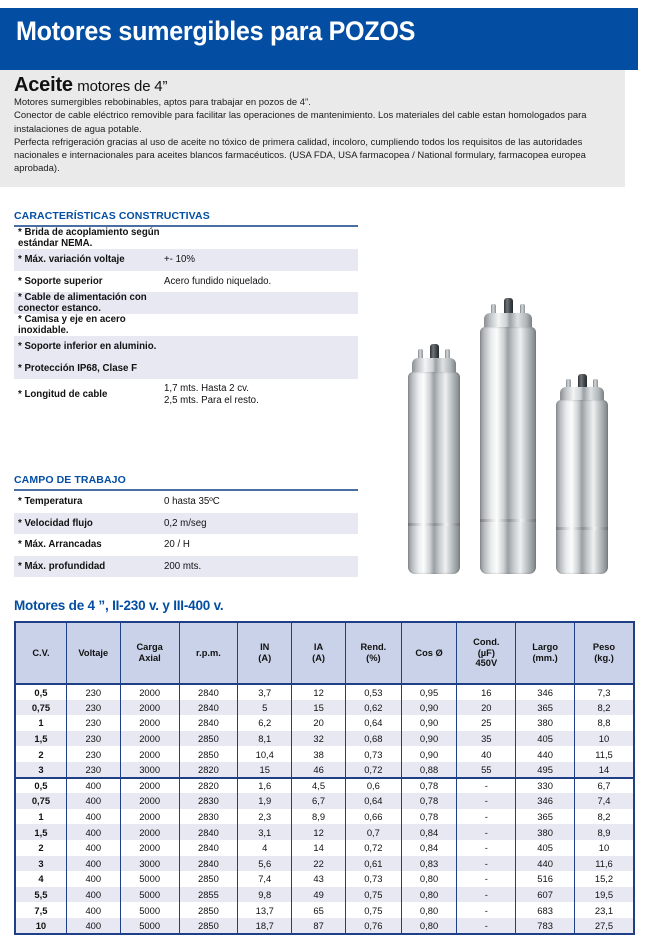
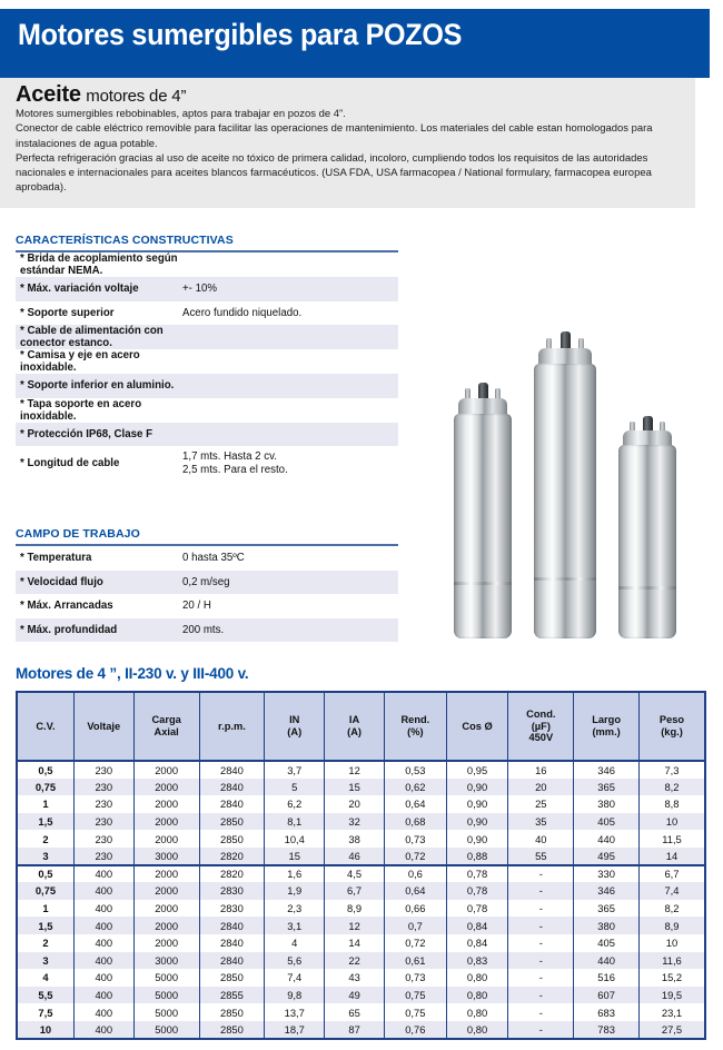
  Motores sumergibles para POZOS
  Aceite motores de 4”
  Motores sumergibles rebobinables, aptos para trabajar en pozos de 4”.
  Conector de cable eléctrico removible para facilitar las operaciones de mantenimiento. Los materiales del cable estan homologados para instalaciones de agua potable.
  Perfecta refrigeración gracias al uso de aceite no tóxico de primera calidad, incoloro, cumpliendo todos los requisitos de las autoridades nacionales e internacionales para aceites blancos farmacéuticos. (USA FDA, USA farmacopea / National formulary, farmacopea europea aprobada).
  CARACTERÍSTICAS CONSTRUCTIVAS
  * Brida de acoplamiento según estándar NEMA.
  * Máx. variación voltaje	+- 10%
  * Soporte superior	Acero fundido niquelado.
  * Cable de alimentación con conector estanco.
  * Camisa y eje en acero inoxidable.
  * Soporte inferior en aluminio.
+ * Tapa soporte en acero inoxidable.
  * Protección IP68, Clase F
  * Longitud de cable	1,7 mts. Hasta 2 cv.2,5 mts. Para el resto.
  CAMPO DE TRABAJO
  * Temperatura	0 hasta 35ºC
  * Velocidad flujo	0,2 m/seg
  * Máx. Arrancadas	20 / H
  * Máx. profundidad	200 mts.
  Motores de 4 ”, II-230 v. y III-400 v.
  C.V.	Voltaje	CargaAxial	r.p.m.	IN(A)	IA(A)	Rend.(%)	Cos Ø	Cond.(µF)450V	Largo(mm.)	Peso(kg.)
  0,5	230	2000	2840	3,7	12	0,53	0,95	16	346	7,3
  0,75	230	2000	2840	5	15	0,62	0,90	20	365	8,2
  1	230	2000	2840	6,2	20	0,64	0,90	25	380	8,8
  1,5	230	2000	2850	8,1	32	0,68	0,90	35	405	10
  2	230	2000	2850	10,4	38	0,73	0,90	40	440	11,5
  3	230	3000	2820	15	46	0,72	0,88	55	495	14
  0,5	400	2000	2820	1,6	4,5	0,6	0,78	-	330	6,7
  0,75	400	2000	2830	1,9	6,7	0,64	0,78	-	346	7,4
  1	400	2000	2830	2,3	8,9	0,66	0,78	-	365	8,2
  1,5	400	2000	2840	3,1	12	0,7	0,84	-	380	8,9
  2	400	2000	2840	4	14	0,72	0,84	-	405	10
  3	400	3000	2840	5,6	22	0,61	0,83	-	440	11,6
  4	400	5000	2850	7,4	43	0,73	0,80	-	516	15,2
  5,5	400	5000	2855	9,8	49	0,75	0,80	-	607	19,5
  7,5	400	5000	2850	13,7	65	0,75	0,80	-	683	23,1
  10	400	5000	2850	18,7	87	0,76	0,80	-	783	27,5
